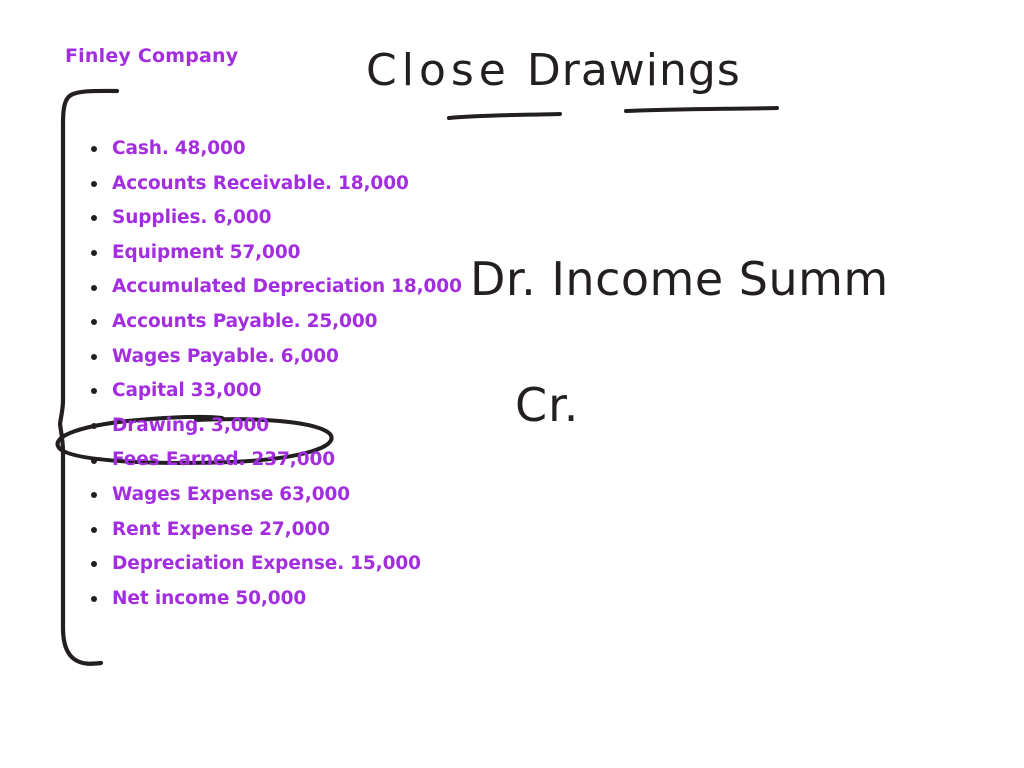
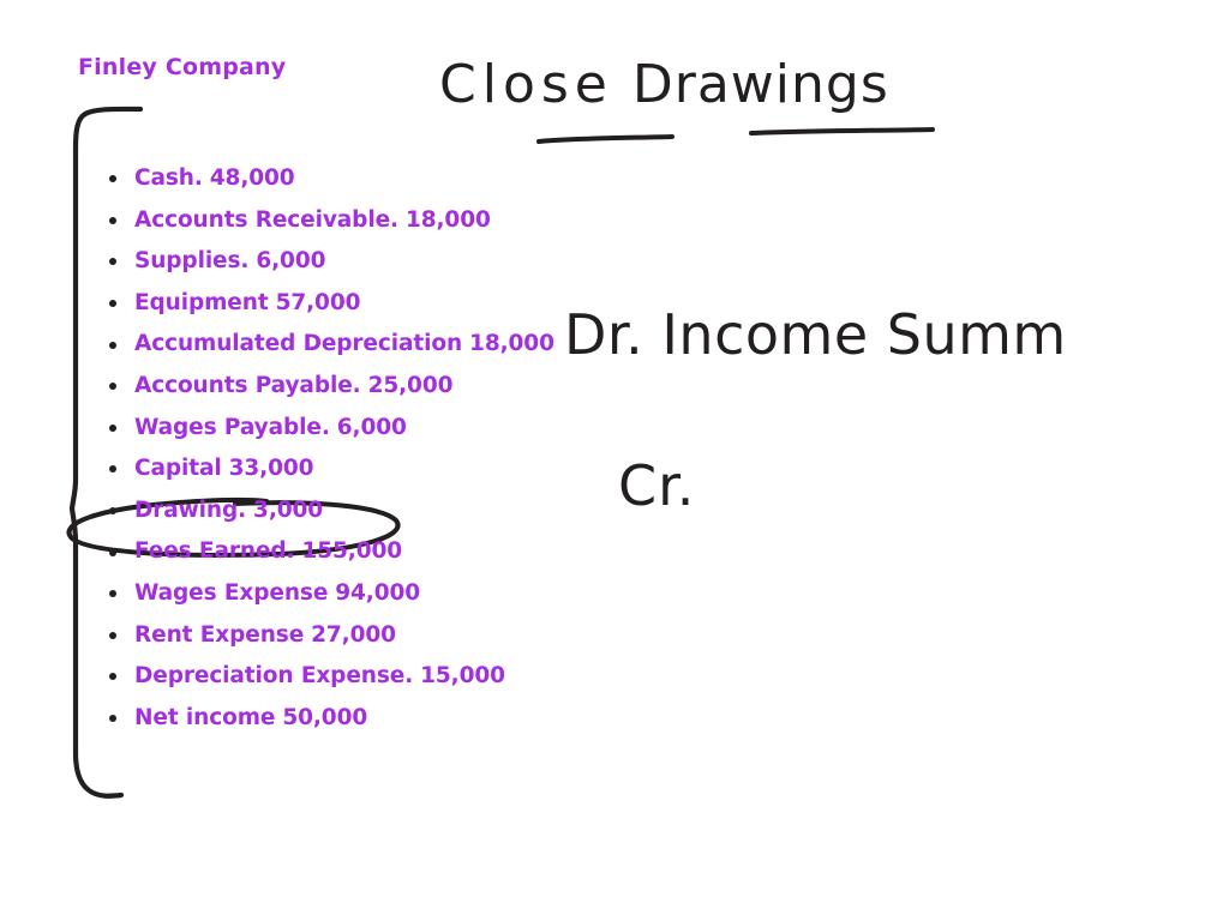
  Finley Company
  Close Drawings
  Dr. Income Summ
  Cr.
  Cash. 48,000
  Accounts Receivable. 18,000
  Supplies. 6,000
  Equipment 57,000
  Accumulated Depreciation 18,000
  Accounts Payable. 25,000
  Wages Payable. 6,000
  Capital 33,000
  Drawing. 3,000
- Fees Earned. 237,000
+ Fees Earned. 155,000
- Wages Expense 63,000
+ Wages Expense 94,000
  Rent Expense 27,000
  Depreciation Expense. 15,000
  Net income 50,000
